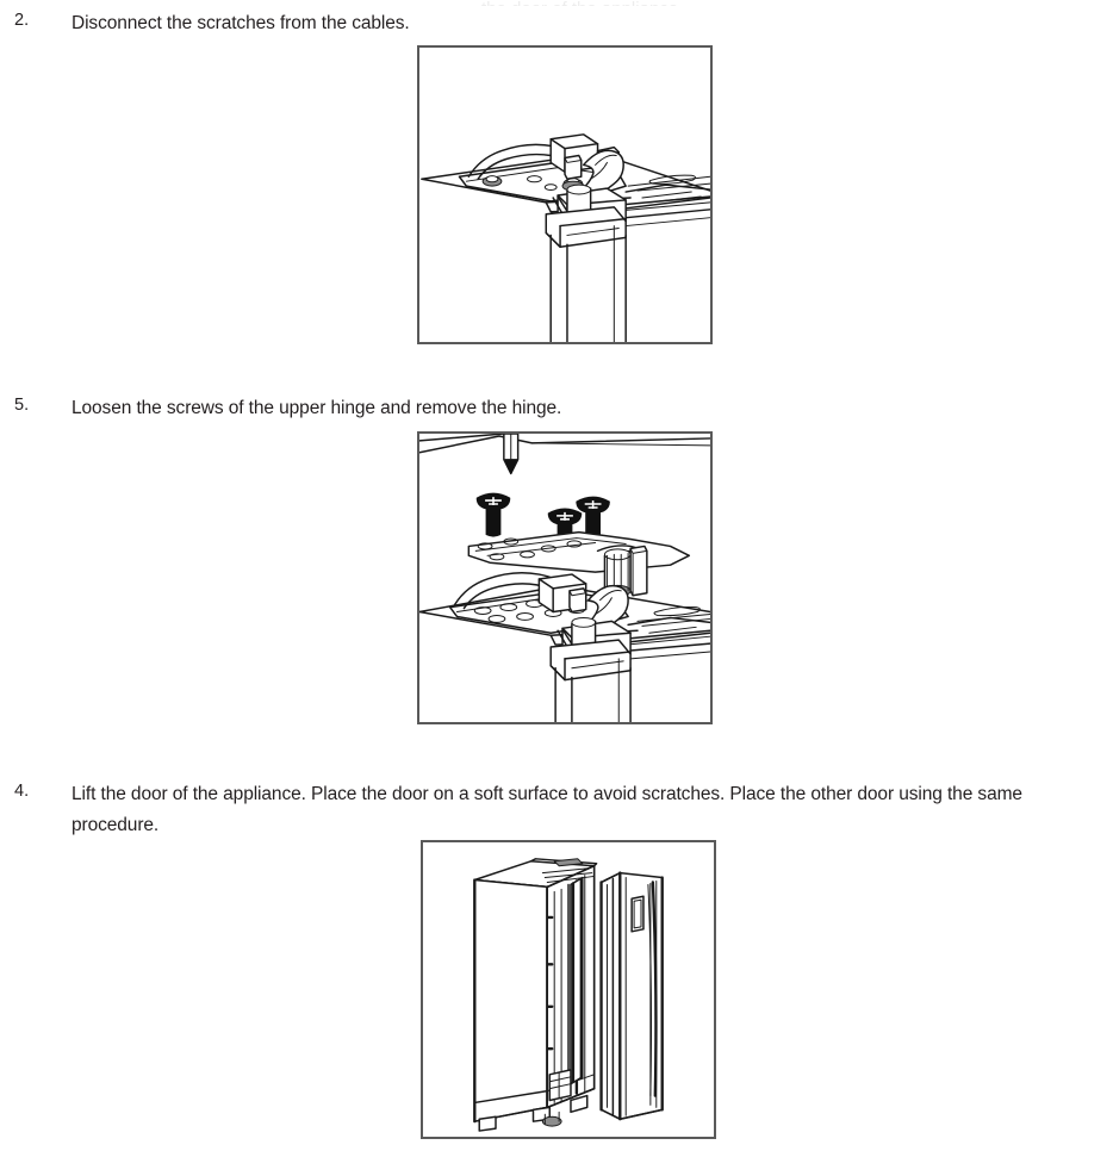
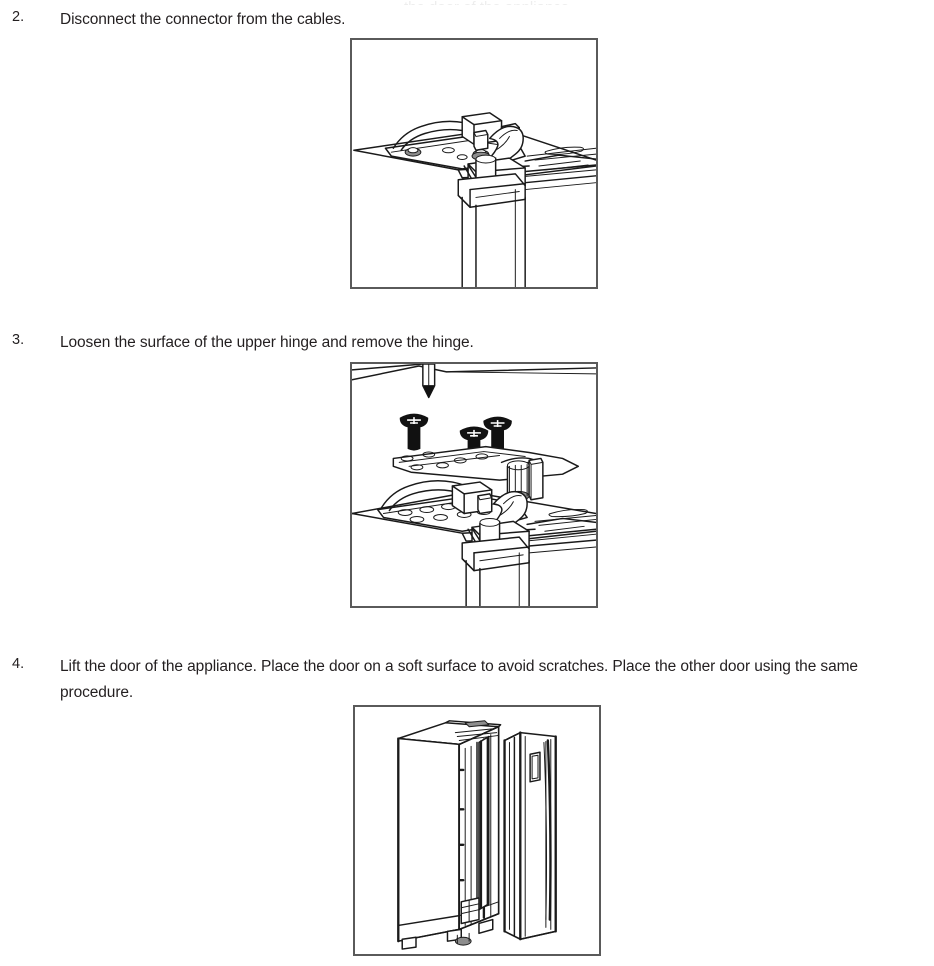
  2.
- Disconnect the scratches from the cables.
+ Disconnect the connector from the cables.
- 5.
+ 3.
- Loosen the screws of the upper hinge and remove the hinge.
+ Loosen the surface of the upper hinge and remove the hinge.
  4.
  Lift the door of the appliance. Place the door on a soft surface to avoid scratches. Place the other door using the same procedure.
